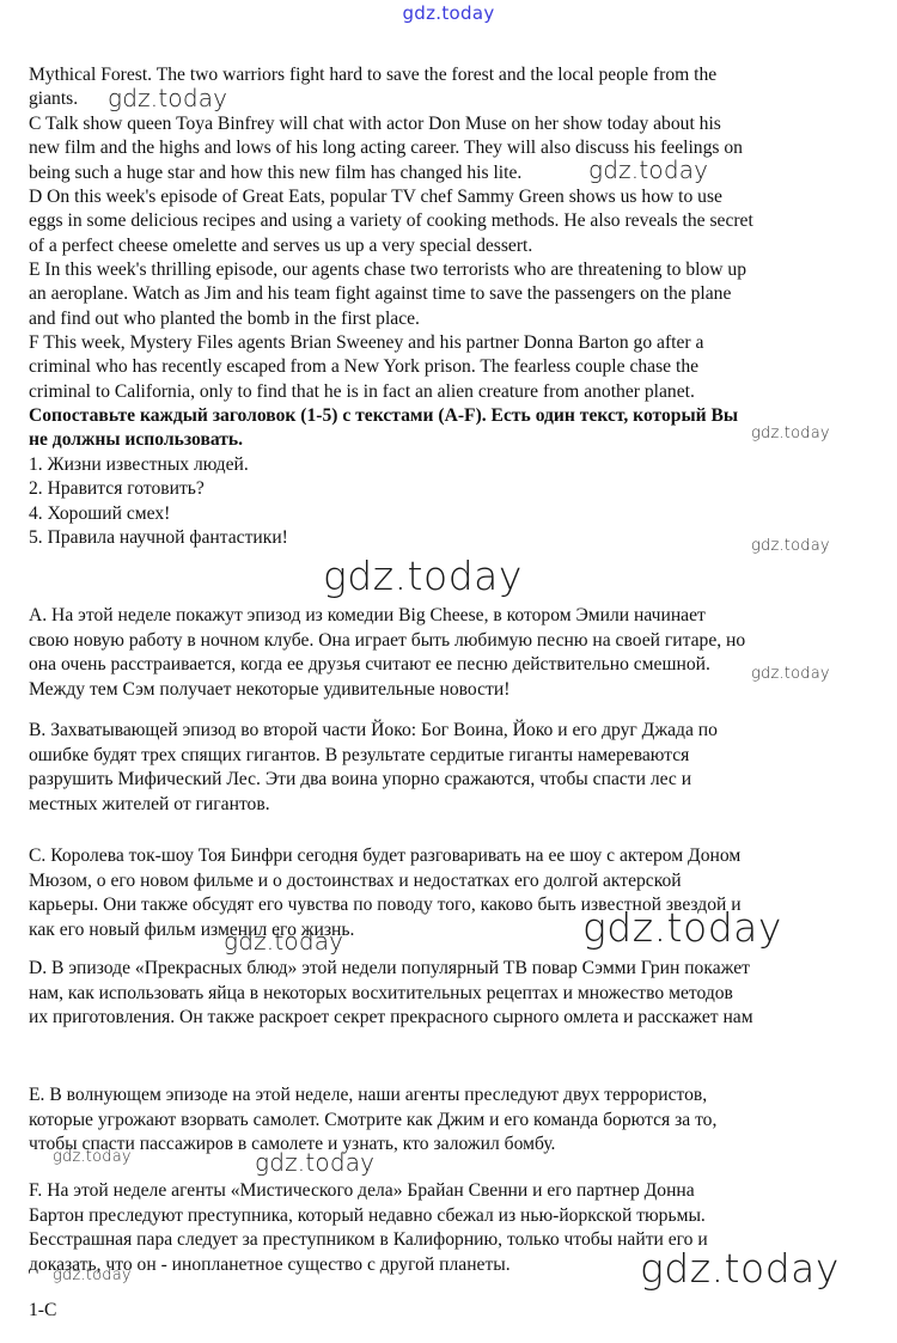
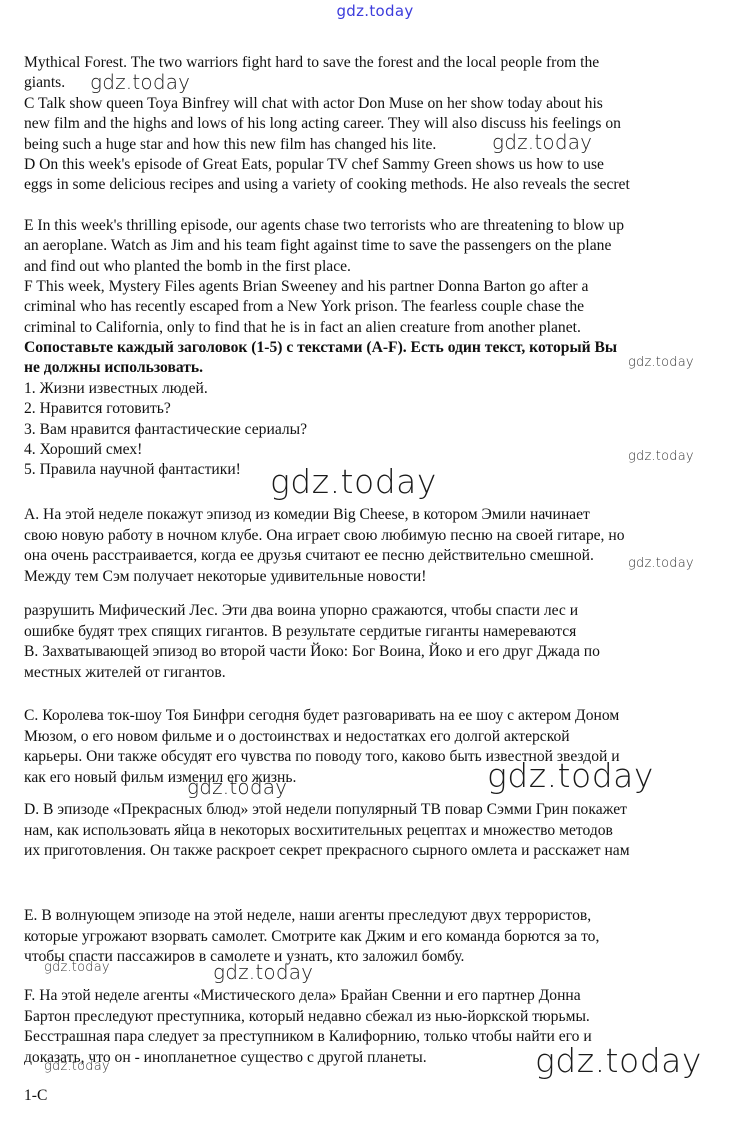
  gdz.today
  Mythical Forest. The two warriors fight hard to save the forest and the local people from the
  giants.
  C Talk show queen Toya Binfrey will chat with actor Don Muse on her show today about his
  new film and the highs and lows of his long acting career. They will also discuss his feelings on
  being such a huge star and how this new film has changed his lite.
  D On this week's episode of Great Eats, popular TV chef Sammy Green shows us how to use
  eggs in some delicious recipes and using a variety of cooking methods. He also reveals the secret
- of a perfect cheese omelette and serves us up a very special dessert.
  E In this week's thrilling episode, our agents chase two terrorists who are threatening to blow up
  an aeroplane. Watch as Jim and his team fight against time to save the passengers on the plane
  and find out who planted the bomb in the first place.
  F This week, Mystery Files agents Brian Sweeney and his partner Donna Barton go after a
  criminal who has recently escaped from a New York prison. The fearless couple chase the
  criminal to California, only to find that he is in fact an alien creature from another planet.
  Сопоставьте каждый заголовок (1-5) с текстами (A-F). Есть один текст, который Вы
  не должны использовать.
  1. Жизни известных людей.
  2. Нравится готовить?
+ 3. Вам нравится фантастические сериалы?
  4. Хороший смех!
  5. Правила научной фантастики!
  А. На этой неделе покажут эпизод из комедии Big Cheese, в котором Эмили начинает
- свою новую работу в ночном клубе. Она играет быть любимую песню на своей гитаре, но
+ свою новую работу в ночном клубе. Она играет свою любимую песню на своей гитаре, но
  она очень расстраивается, когда ее друзья считают ее песню действительно смешной.
  Между тем Сэм получает некоторые удивительные новости!
- В. Захватывающей эпизод во второй части Йоко: Бог Воина, Йоко и его друг Джада по
+ разрушить Мифический Лес. Эти два воина упорно сражаются, чтобы спасти лес и
  ошибке будят трех спящих гигантов. В результате сердитые гиганты намереваются
- разрушить Мифический Лес. Эти два воина упорно сражаются, чтобы спасти лес и
+ В. Захватывающей эпизод во второй части Йоко: Бог Воина, Йоко и его друг Джада по
  местных жителей от гигантов.
  С. Королева ток-шоу Тоя Бинфри сегодня будет разговаривать на ее шоу с актером Доном
  Мюзом, о его новом фильме и о достоинствах и недостатках его долгой актерской
  карьеры. Они также обсудят его чувства по поводу того, каково быть известной звездой и
  как его новый фильм изменил его жизнь.
  D. В эпизоде «Прекрасных блюд» этой недели популярный ТВ повар Сэмми Грин покажет
  нам, как использовать яйца в некоторых восхитительных рецептах и множество методов
  их приготовления. Он также раскроет секрет прекрасного сырного омлета и расскажет нам
  Е. В волнующем эпизоде на этой неделе, наши агенты преследуют двух террористов,
  которые угрожают взорвать самолет. Смотрите как Джим и его команда борются за то,
  чтобы спасти пассажиров в самолете и узнать, кто заложил бомбу.
  F. На этой неделе агенты «Мистического дела» Брайан Свенни и его партнер Донна
  Бартон преследуют преступника, который недавно сбежал из нью-йоркской тюрьмы.
  Бесстрашная пара следует за преступником в Калифорнию, только чтобы найти его и
  доказать, что он - инопланетное существо с другой планеты.
  1-C
  gdz.today
  gdz.today
  gdz.today
  gdz.today
  gdz.today
  gdz.today
  gdz.today
  gdz.today
  gdz.today
  gdz.today
  gdz.today
  gdz.today
